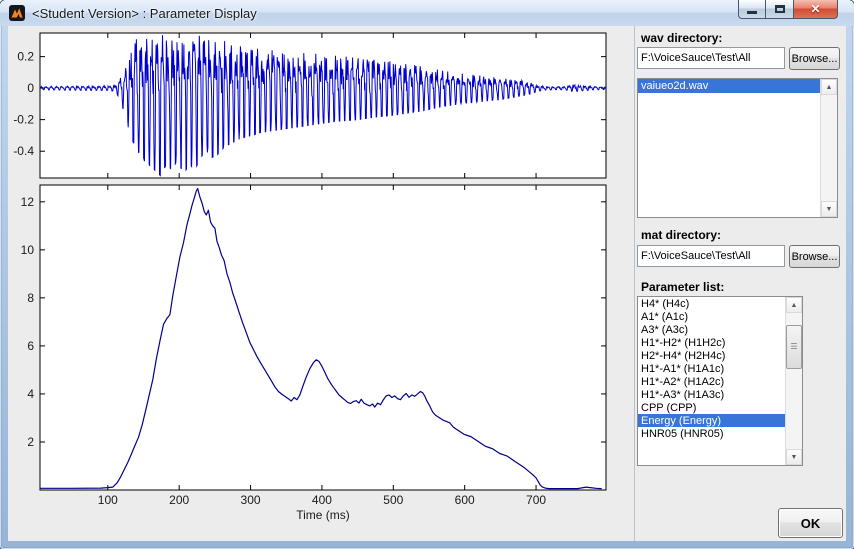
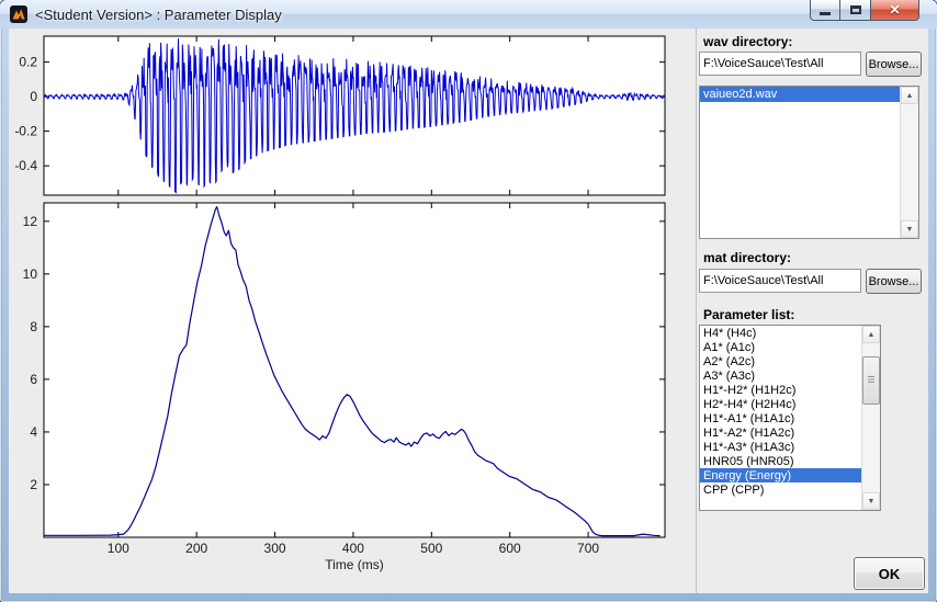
  <Student Version> : Parameter Display
  ✕
  0.2
  0
  -0.2
  -0.4
  100
  200
  300
  400
  500
  600
  700
  2
  4
  6
  8
  10
  12
  Time (ms)
  wav directory:
  F:\VoiceSauce\Test\All
  Browse...
  vaiueo2d.wav
  mat directory:
  F:\VoiceSauce\Test\All
  Browse...
  Parameter list:
  H4* (H4c)
  A1* (A1c)
+ A2* (A2c)
  A3* (A3c)
  H1*-H2* (H1H2c)
  H2*-H4* (H2H4c)
  H1*-A1* (H1A1c)
  H1*-A2* (H1A2c)
  H1*-A3* (H1A3c)
- CPP (CPP)
+ HNR05 (HNR05)
  Energy (Energy)
- HNR05 (HNR05)
+ CPP (CPP)
  ☰
  OK
